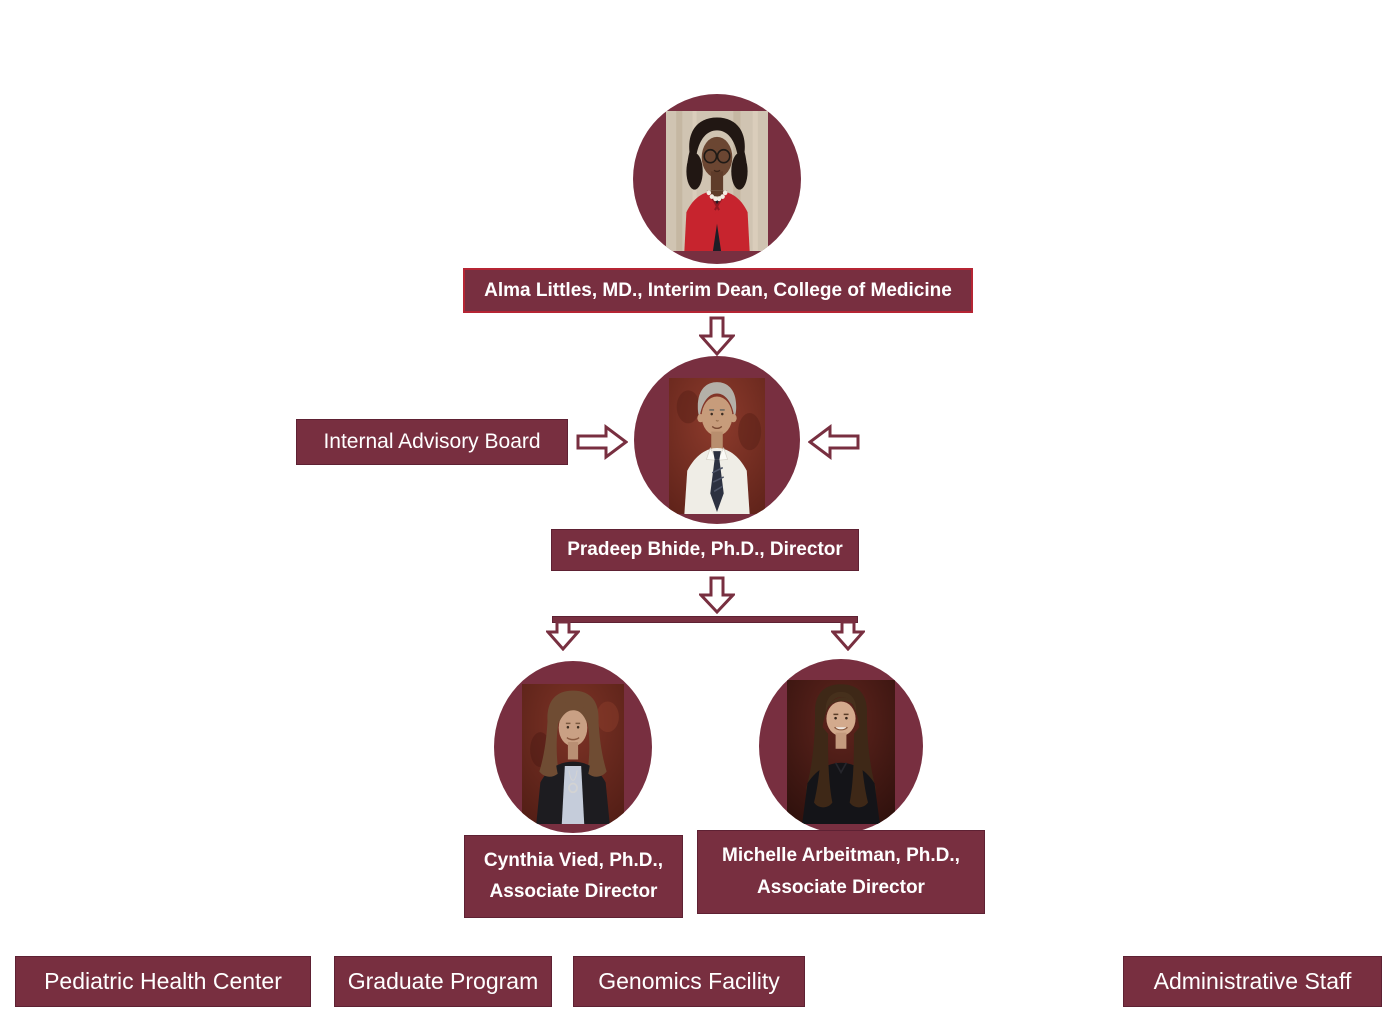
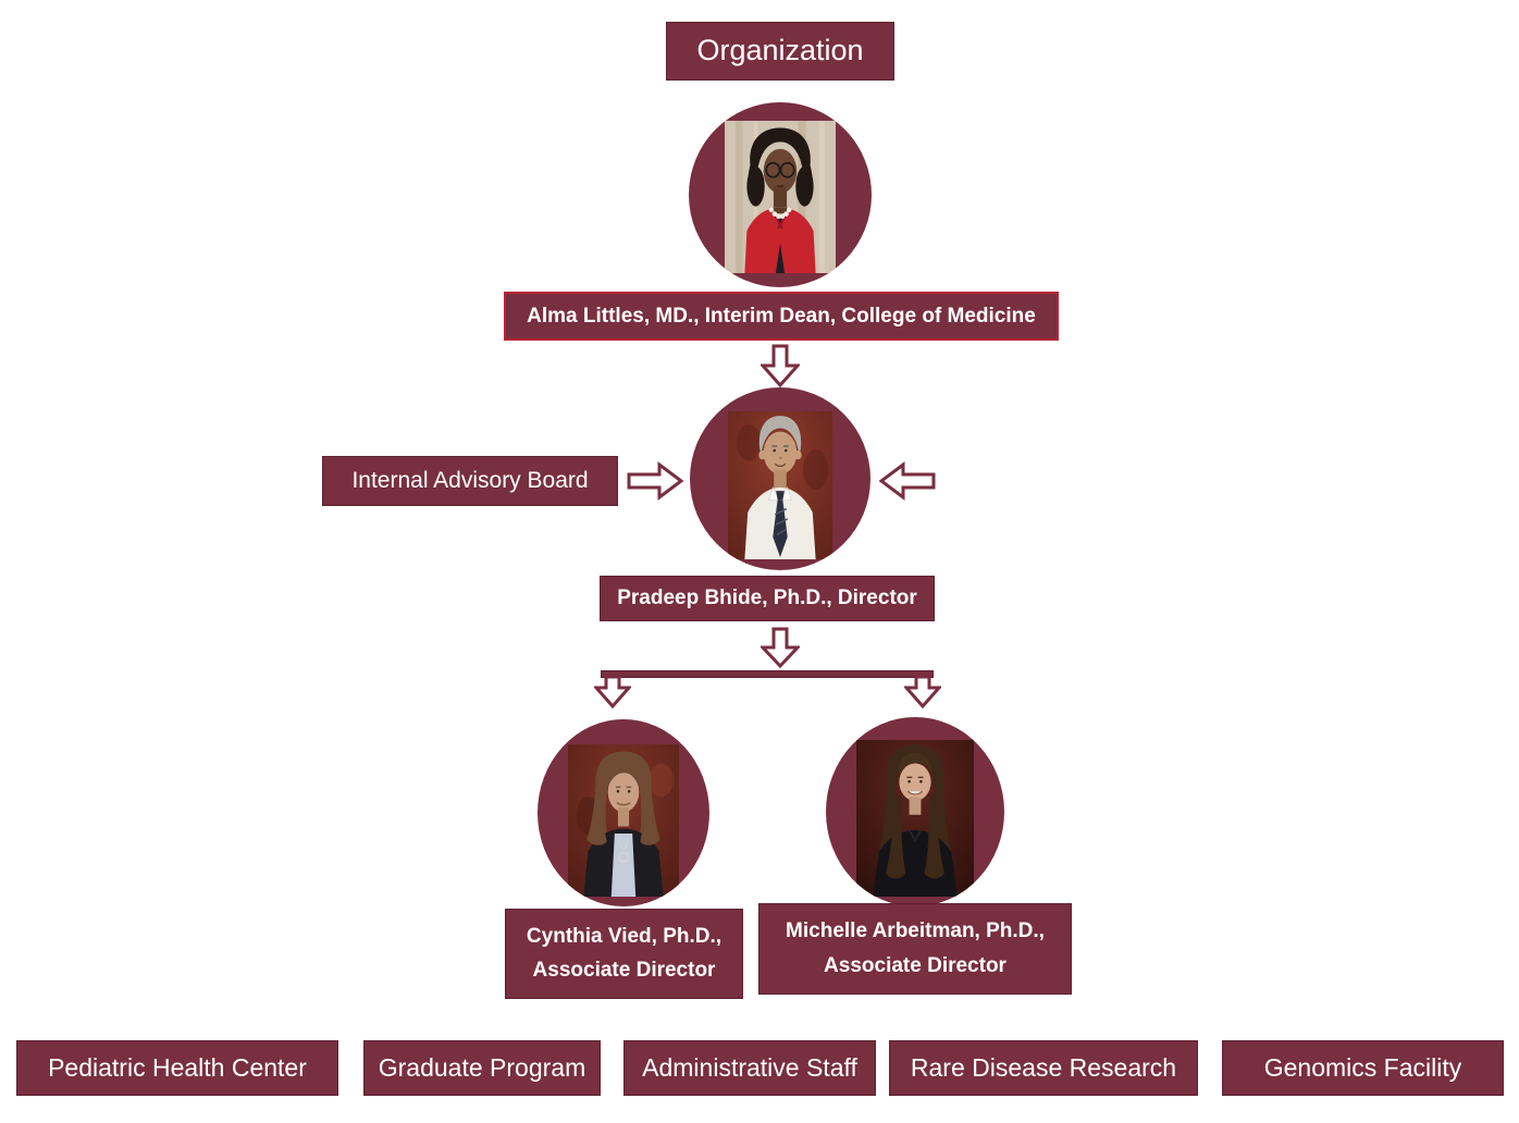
+ Organization
  Alma Littles, MD., Interim Dean, College of Medicine
  Internal Advisory Board
  Pradeep Bhide, Ph.D., Director
  Cynthia Vied, Ph.D.,
  Associate Director
  Michelle Arbeitman, Ph.D.,
  Associate Director
  Pediatric Health Center
  Graduate Program
- Genomics Facility
+ Administrative Staff
+ Rare Disease Research
- Administrative Staff
+ Genomics Facility
